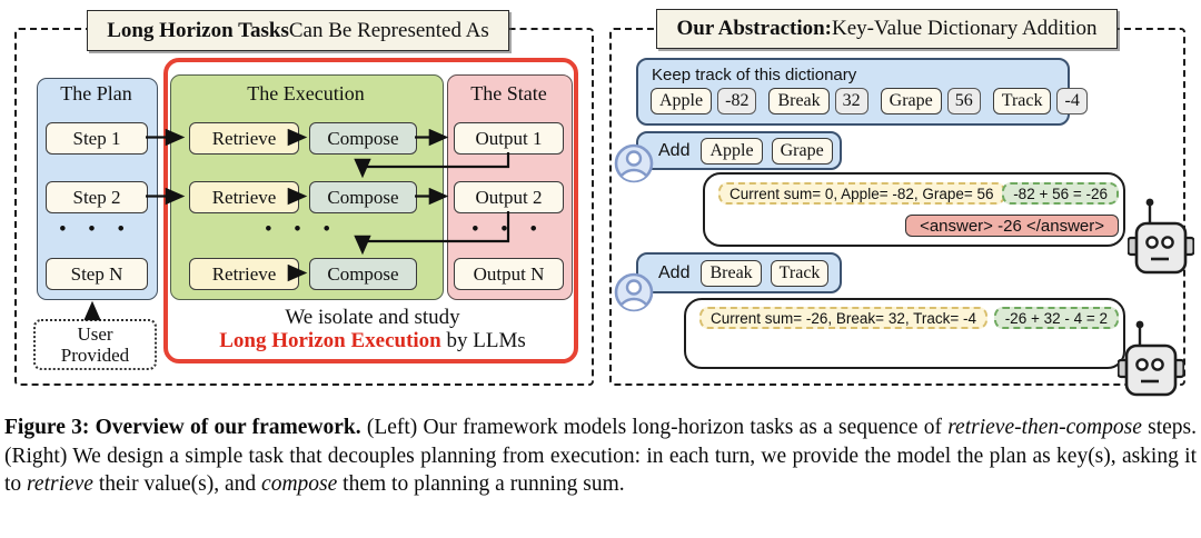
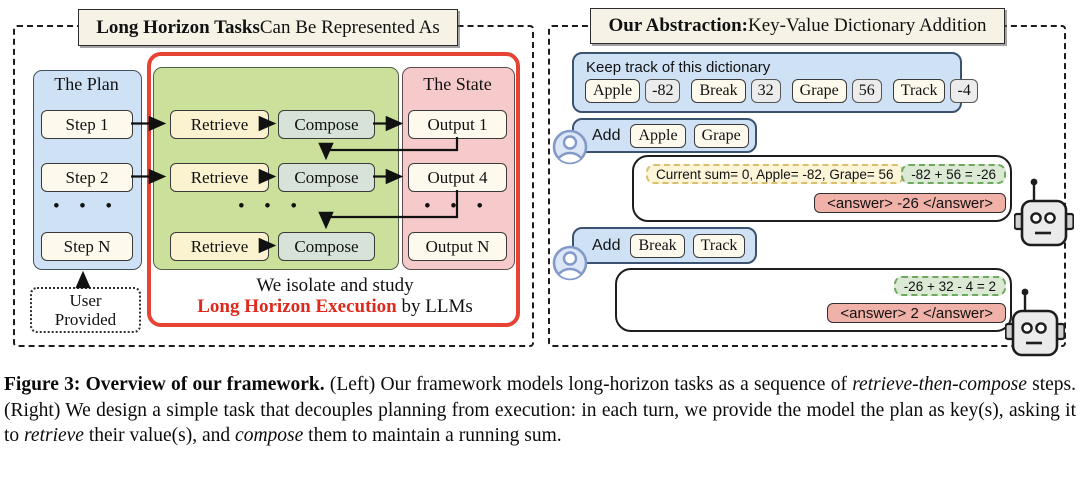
  Long Horizon Tasks
  Can Be Represented As
  The Plan
  Step 1
  Step 2
  • • •
  Step N
- The Execution
  Retrieve
  Compose
  Retrieve
  Compose
  • • •
  Retrieve
  Compose
  The State
  Output 1
- Output 2
+ Output 4
  Output N
  We isolate and study
  Long Horizon Execution by LLMs
  User
  Provided
  Our Abstraction:
  Key-Value Dictionary Addition
  Keep track of this dictionary
  Apple
  -82
  Break
  32
  Grape
  56
  Track
  -4
  Add
  Apple
  Grape
  Current sum= 0, Apple= -82, Grape= 56
  -82 + 56 = -26
  <answer> -26 </answer>
  Add
  Break
  Track
- Current sum= -26, Break= 32, Track= -4
  -26 + 32 - 4 = 2
+ <answer> 2 </answer>
- Figure 3: Overview of our framework. (Left) Our framework models long-horizon tasks as a sequence of retrieve-then-compose steps. (Right) We design a simple task that decouples planning from execution: in each turn, we provide the model the plan as key(s), asking it to retrieve their value(s), and compose them to planning a running sum.
+ Figure 3: Overview of our framework. (Left) Our framework models long-horizon tasks as a sequence of retrieve-then-compose steps. (Right) We design a simple task that decouples planning from execution: in each turn, we provide the model the plan as key(s), asking it to retrieve their value(s), and compose them to maintain a running sum.
